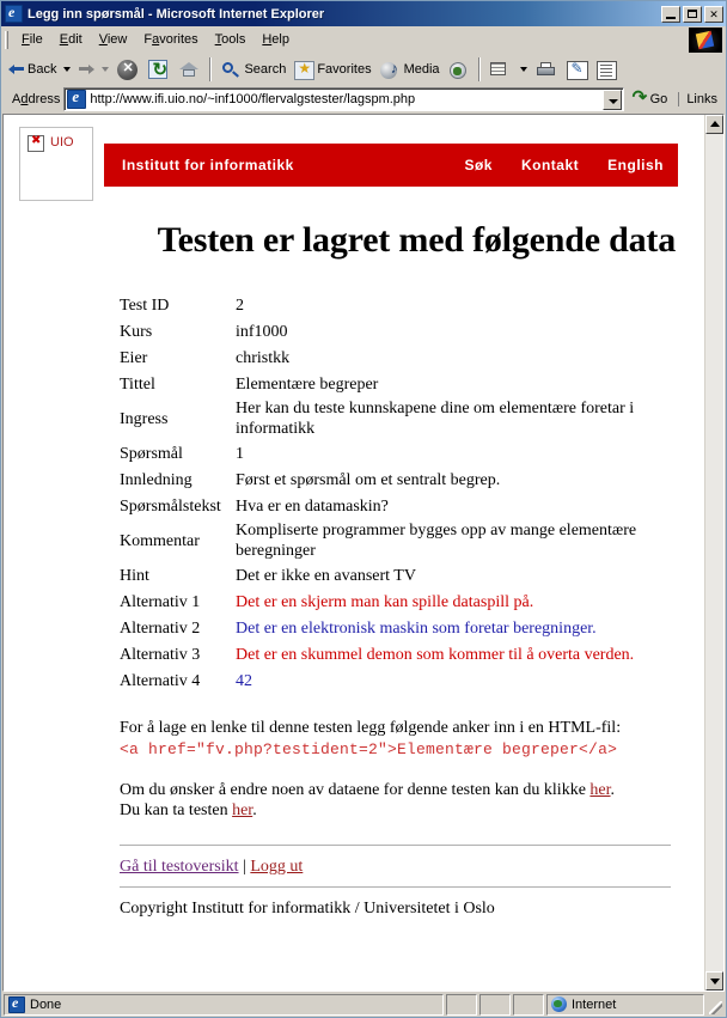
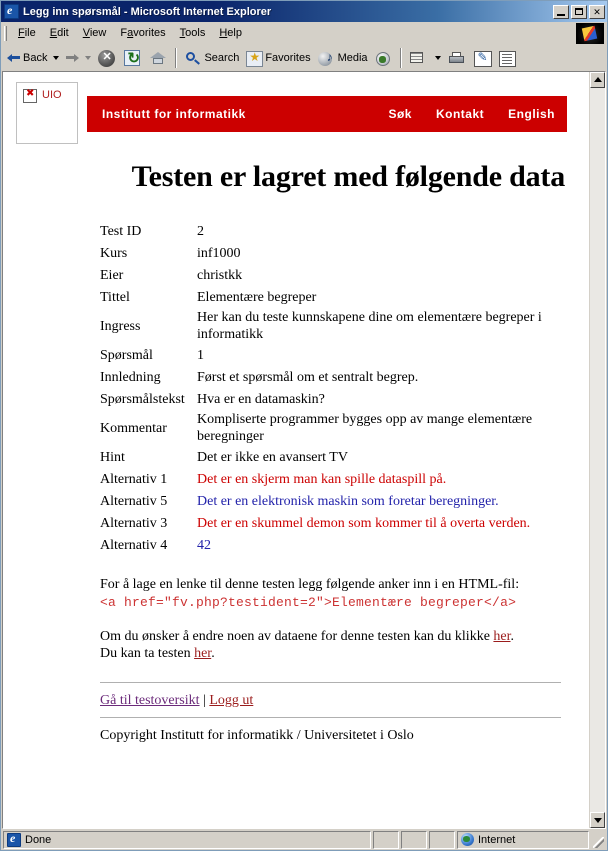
  Legg inn spørsmål - Microsoft Internet Explorer
  ✕
  File
  Edit
  View
  Favorites
  Tools
  Help
  Back
  Search
  Favorites
  Media
- Address
- http://www.ifi.uio.no/~inf1000/flervalgstester/lagspm.php
- Go
- Links
  UIO
  Institutt for informatikk
  Søk
  Kontakt
  English
  Testen er lagret med følgende data
  Test ID
  2
  Kurs
  inf1000
  Eier
  christkk
  Tittel
  Elementære begreper
  Ingress
- Her kan du teste kunnskapene dine om elementære foretar i informatikk
+ Her kan du teste kunnskapene dine om elementære begreper i informatikk
  Spørsmål
  1
  Innledning
  Først et spørsmål om et sentralt begrep.
  Spørsmålstekst
  Hva er en datamaskin?
  Kommentar
  Kompliserte programmer bygges opp av mange elementære beregninger
  Hint
  Det er ikke en avansert TV
  Alternativ 1
  Det er en skjerm man kan spille dataspill på.
- Alternativ 2
+ Alternativ 5
  Det er en elektronisk maskin som foretar beregninger.
  Alternativ 3
  Det er en skummel demon som kommer til å overta verden.
  Alternativ 4
  42
  For å lage en lenke til denne testen legg følgende anker inn i en HTML-fil:
  <a href="fv.php?testident=2">Elementære begreper</a>
  Om du ønsker å endre noen av dataene for denne testen kan du klikke her.
  Du kan ta testen her.
  Gå til testoversikt | Logg ut
  Copyright Institutt for informatikk / Universitetet i Oslo
  Done
  Internet
